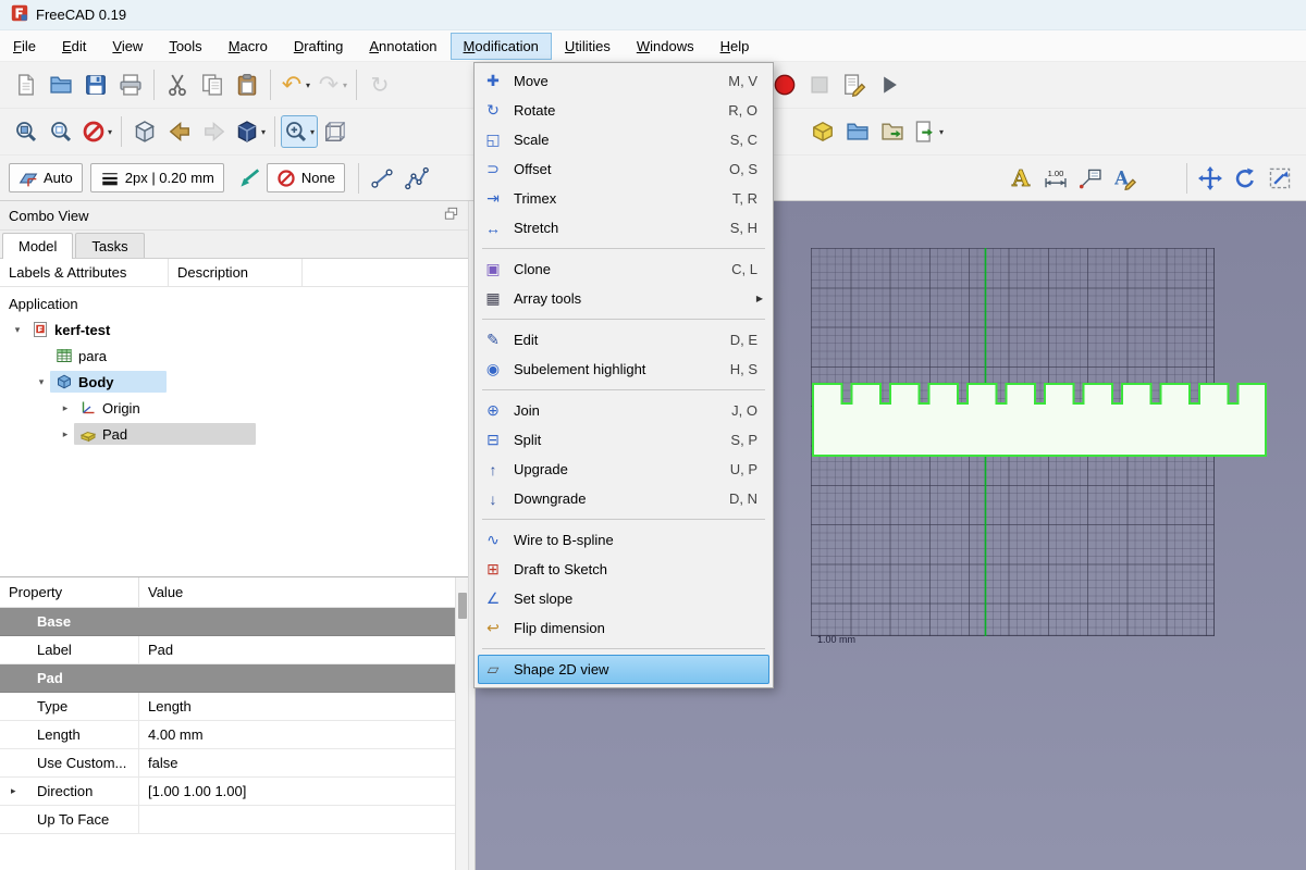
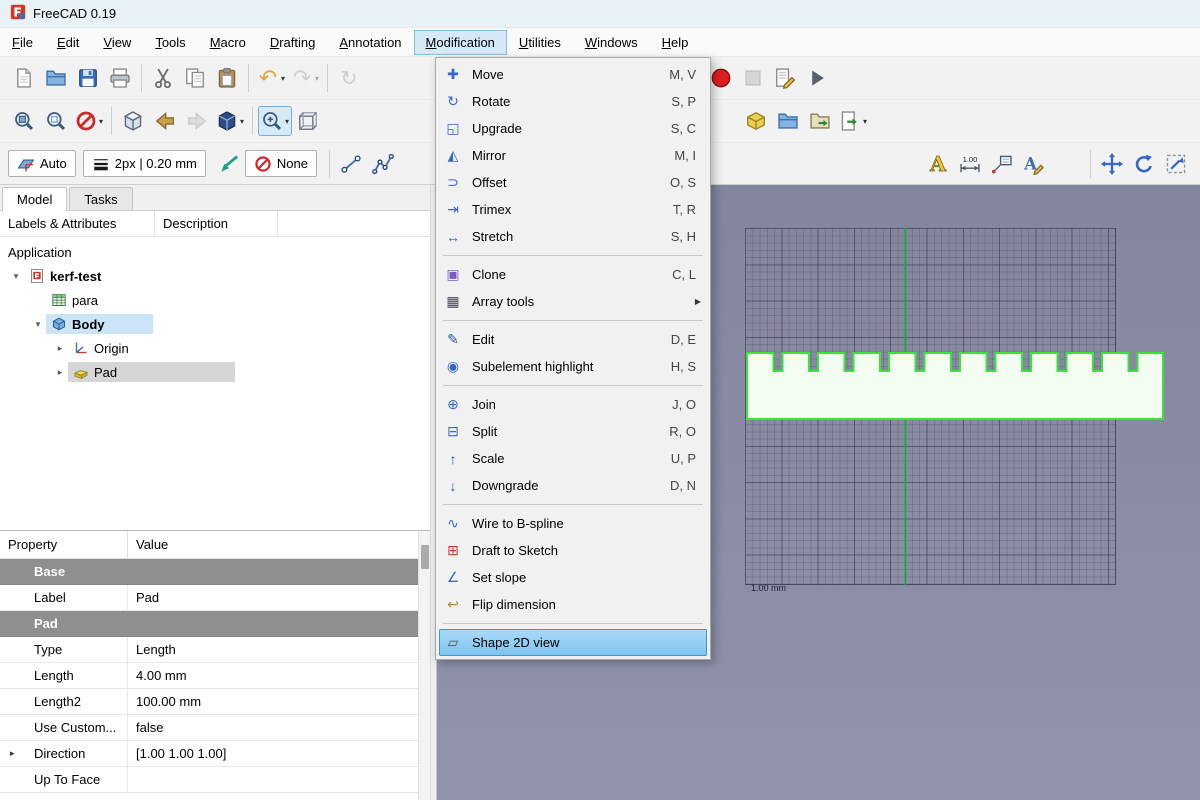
  FreeCAD 0.19
  File
  Edit
  View
  Tools
  Macro
  Drafting
  Annotation
  Modification
  Utilities
  Windows
  Help
  ↶
  ▾
  ↷
  ▾
  ↻
  ▾
  ▾
  ▾
  ▾
  Auto
  2px | 0.20 mm
  None
  A
  1.00
  A
- Combo View
  Model
  Tasks
  Labels & Attributes
  Description
  Application
  ▾
  kerf-test
  para
  ▾
  Body
  ▸
  Origin
  ▸
  Pad
  Property
  Value
  Base
  Label
  Pad
  Pad
  Type
  Length
  Length
  4.00 mm
+ Length2
+ 100.00 mm
  Use Custom...
  false
  ▸
  Direction
  [1.00 1.00 1.00]
  Up To Face
  1.00 mm
  ✚
  Move
  M, V
  ↻
  Rotate
- R, O
+ S, P
  ◱
- Scale
+ Upgrade
  S, C
+ ◭
+ Mirror
+ M, I
  ⊃
  Offset
  O, S
  ⇥
  Trimex
  T, R
  ↔
  Stretch
  S, H
  ▣
  Clone
  C, L
  ▦
  Array tools
  ▶
  ✎
  Edit
  D, E
  ◉
  Subelement highlight
  H, S
  ⊕
  Join
  J, O
  ⊟
  Split
- S, P
+ R, O
  ↑
- Upgrade
+ Scale
  U, P
  ↓
  Downgrade
  D, N
  ∿
  Wire to B-spline
  ⊞
  Draft to Sketch
  ∠
  Set slope
  ↩
  Flip dimension
  ▱
  Shape 2D view
